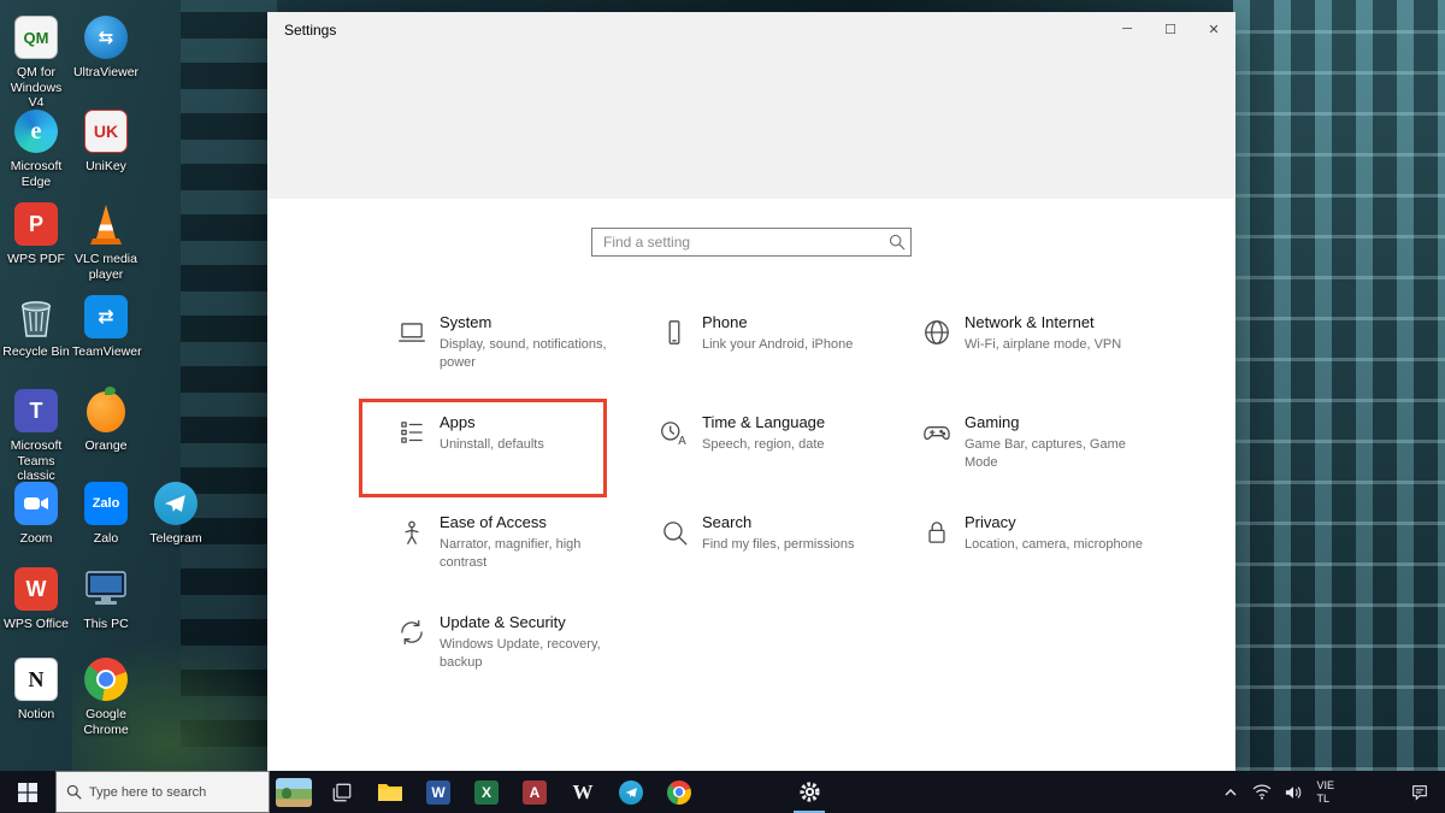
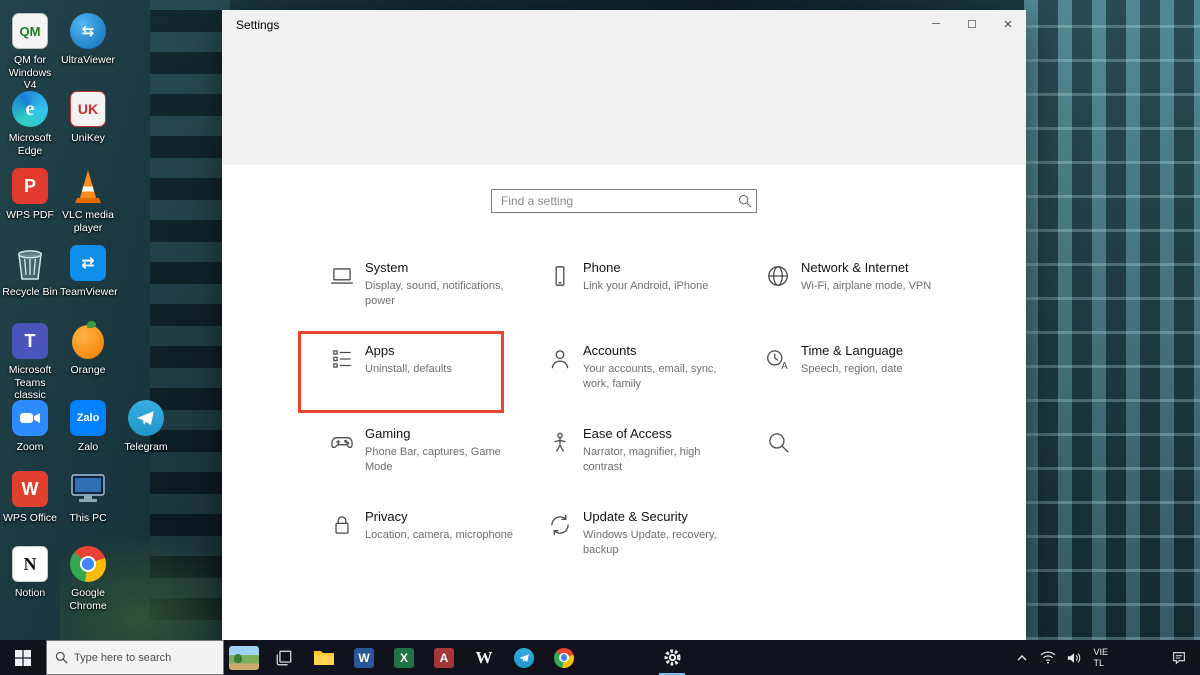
  QM
  QM for Windows V4
  ⇆
  UltraViewer
  e
  Microsoft Edge
  UK
  UniKey
  P
  WPS PDF
  VLC media player
  Recycle Bin
  ⇄
  TeamViewer
  T
  Microsoft Teams classic
  Orange
  Zoom
  Zalo
  Zalo
  Telegram
  W
  WPS Office
  This PC
  N
  Notion
  Google Chrome
  Settings
  ─
  ☐
  ✕
  Find a setting
  System
  Display, sound, notifications, power
  Phone
  Link your Android, iPhone
  Network & Internet
  Wi-Fi, airplane mode, VPN
  Apps
  Uninstall, defaults
+ Accounts
+ Your accounts, email, sync, work, family
  A
  Time & Language
  Speech, region, date
  Gaming
- Game Bar, captures, Game Mode
+ Phone Bar, captures, Game Mode
  Ease of Access
  Narrator, magnifier, high contrast
- Search
- Find my files, permissions
  Privacy
  Location, camera, microphone
  Update & Security
  Windows Update, recovery, backup
  Type here to search
  W
  X
  A
  W
  VIE
  TL
